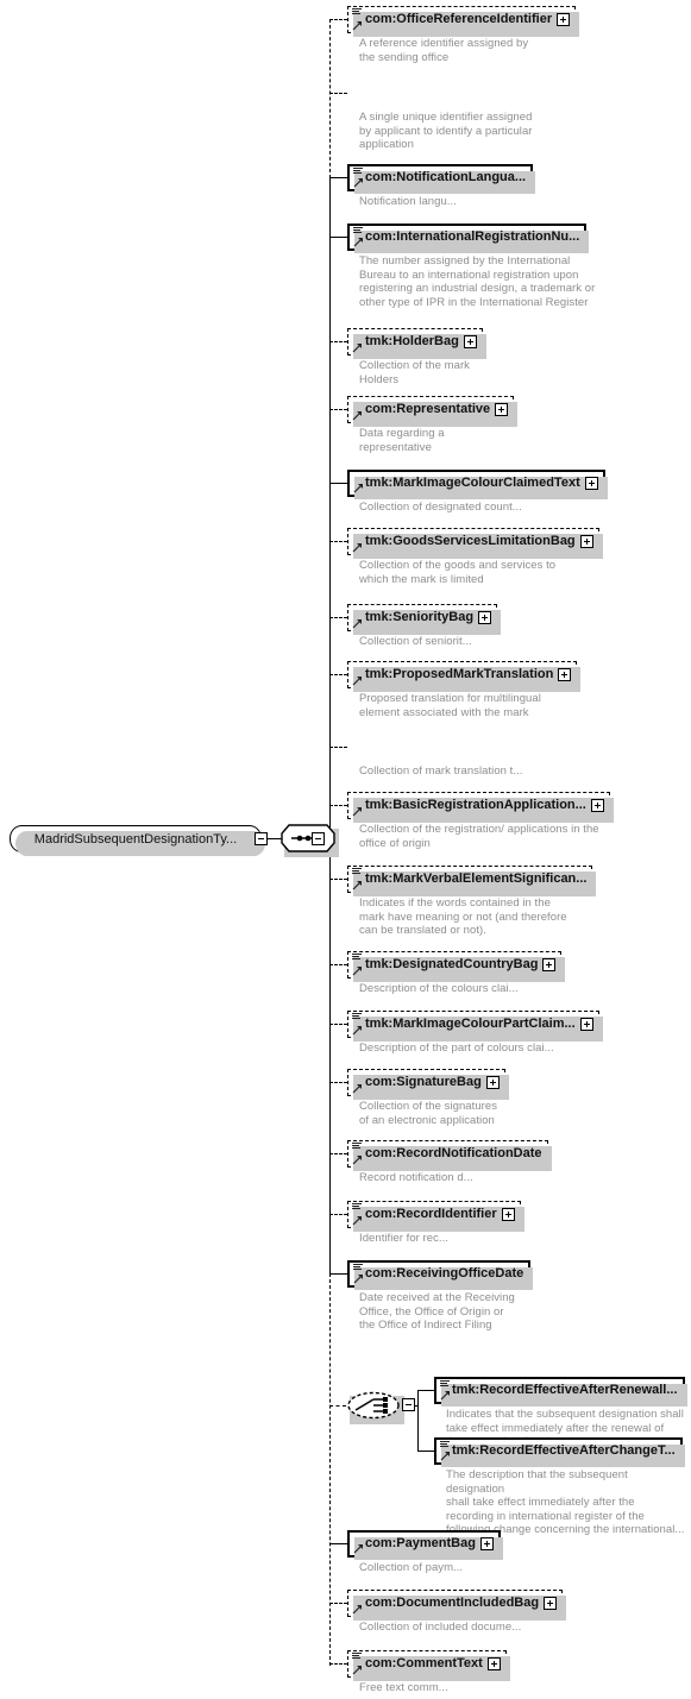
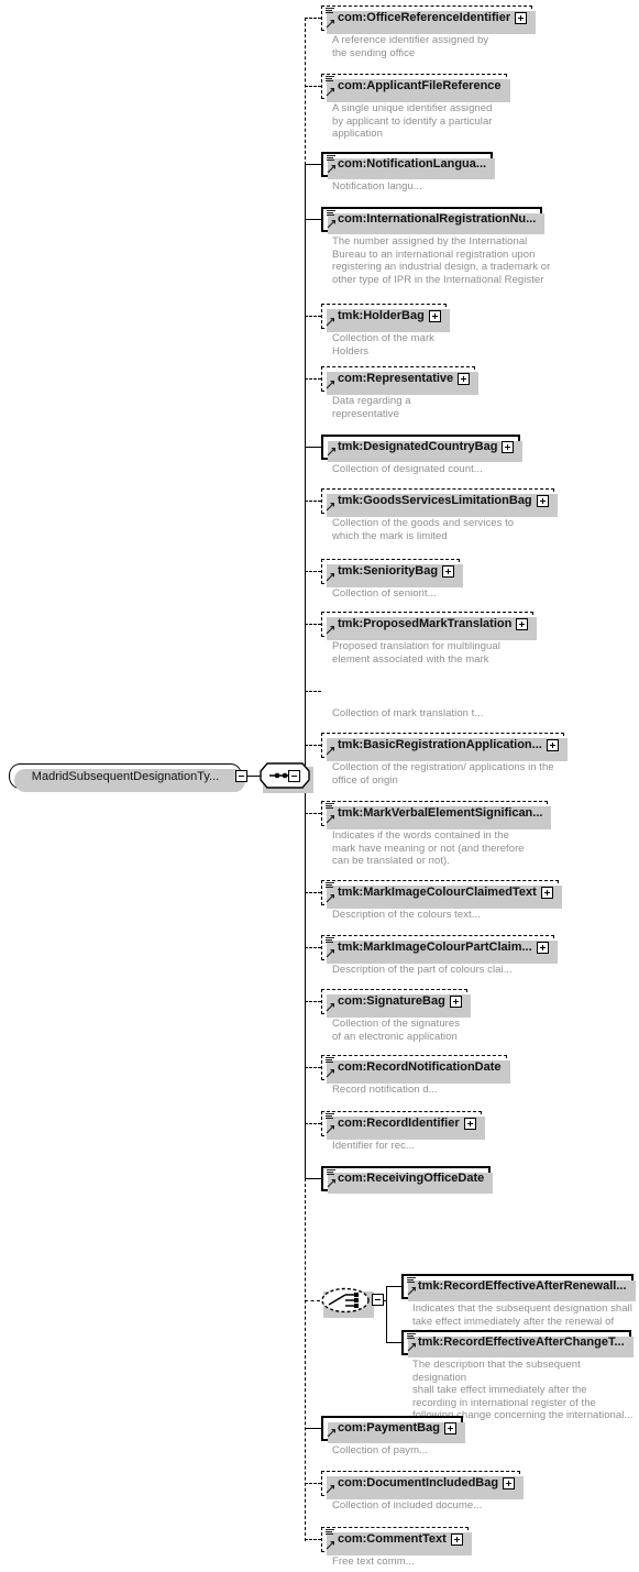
  MadridSubsequentDesignationTy...
  com:OfficeReferenceIdentifier
  A reference identifier assigned by
  the sending office
+ com:ApplicantFileReference
  A single unique identifier assigned
  by applicant to identify a particular
  application
  com:NotificationLangua...
  Notification langu...
  com:InternationalRegistrationNu...
  The number assigned by the International
  Bureau to an international registration upon
  registering an industrial design, a trademark or
  other type of IPR in the International Register
  tmk:HolderBag
  Collection of the mark
  Holders
  com:Representative
  Data regarding a
  representative
- tmk:MarkImageColourClaimedText
+ tmk:DesignatedCountryBag
  Collection of designated count...
  tmk:GoodsServicesLimitationBag
  Collection of the goods and services to
  which the mark is limited
  tmk:SeniorityBag
  Collection of seniorit...
  tmk:ProposedMarkTranslation
  Proposed translation for multilingual
  element associated with the mark
  Collection of mark translation t...
  tmk:BasicRegistrationApplication...
  Collection of the registration/ applications in the
  office of origin
  tmk:MarkVerbalElementSignifican...
  Indicates if the words contained in the
  mark have meaning or not (and therefore
  can be translated or not).
- tmk:DesignatedCountryBag
+ tmk:MarkImageColourClaimedText
- Description of the colours clai...
+ Description of the colours text...
  tmk:MarkImageColourPartClaim...
  Description of the part of colours clai...
  com:SignatureBag
  Collection of the signatures
  of an electronic application
  com:RecordNotificationDate
  Record notification d...
  com:RecordIdentifier
  Identifier for rec...
  com:ReceivingOfficeDate
- Date received at the Receiving
- Office, the Office of Origin or
- the Office of Indirect Filing
  tmk:RecordEffectiveAfterRenewall...
  Indicates that the subsequent designation shall
  take effect immediately after the renewal of
  tmk:RecordEffectiveAfterChangeT...
  The description that the subsequent designation
  shall take effect immediately after the
  recording in international register of the
  hange concerning the international...
  com:PaymentBag
  Collection of paym...
  com:DocumentIncludedBag
  Collection of included docume...
  com:CommentText
  Free text comm...
